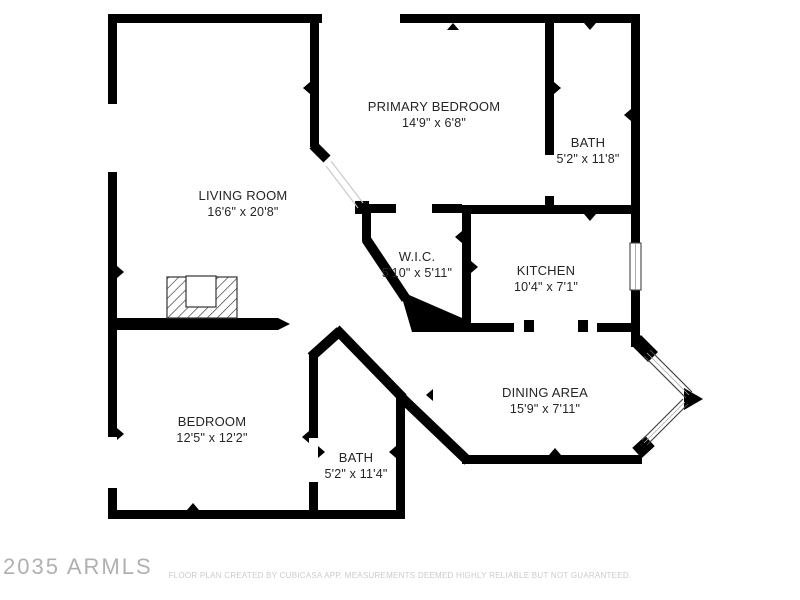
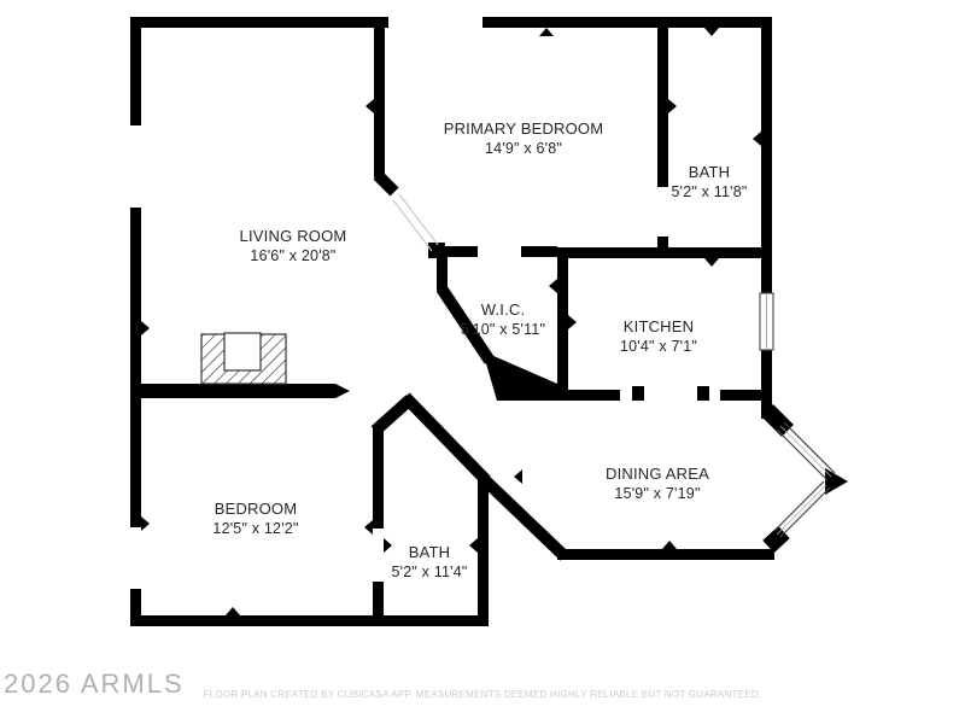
  PRIMARY BEDROOM
  14'9" x 6'8"
  BATH
  5'2" x 11'8"
  LIVING ROOM
  16'6" x 20'8"
  W.I.C.
  5'10" x 5'11"
  KITCHEN
  10'4" x 7'1"
  DINING AREA
- 15'9" x 7'11"
+ 15'9" x 7'19"
  BEDROOM
  12'5" x 12'2"
  BATH
  5'2" x 11'4"
- 2035 ARMLS
+ 2026 ARMLS
  FLOOR PLAN CREATED BY CUBICASA APP. MEASUREMENTS DEEMED HIGHLY RELIABLE BUT NOT GUARANTEED.
